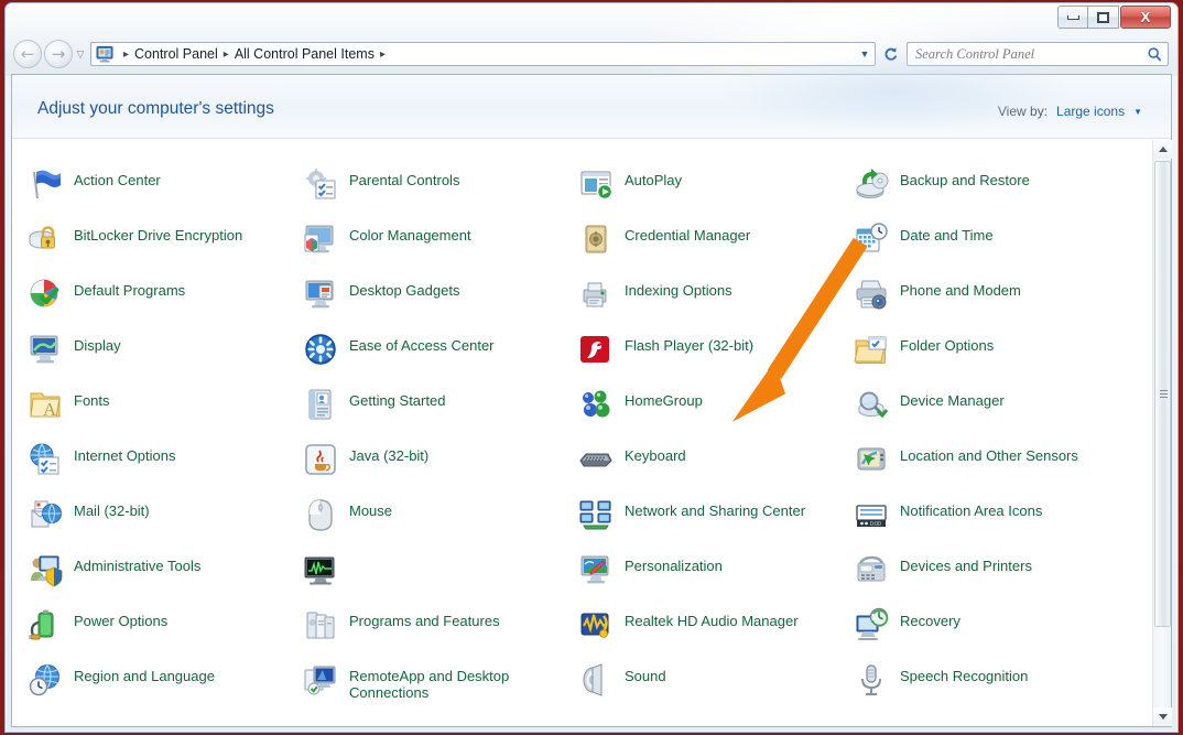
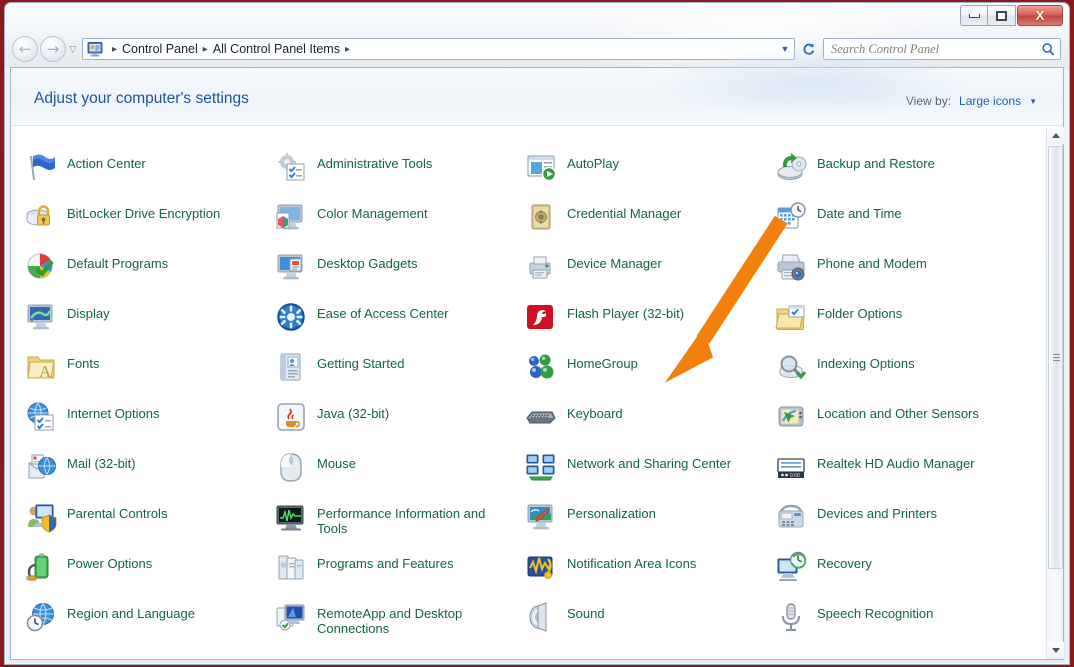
  X
  ←
  →
  ▽
  ▸
  Control Panel
  ▸
  All Control Panel Items
  ▸
  Adjust your computer's settings
  rge icons
  ▼
  Action Center
- Parental Controls
+ Administrative Tools
  AutoPlay
  Backup and Restore
  BitLocker Drive Encryption
  Color Management
  Credential Manager
  Date and Time
  Default Programs
  Desktop Gadgets
- Indexing Options
+ Device Manager
  Phone and Modem
  Display
  Ease of Access Center
  Flash Player (32-bit)
  Folder Options
  A
  Fonts
  Getting Started
  HomeGroup
- Device Manager
+ Indexing Options
  Internet Options
  Java (32-bit)
  Keyboard
  Location and Other Sensors
  Mail (32-bit)
  Mouse
  Network and Sharing Center
- Notification Area Icons
+ Realtek HD Audio Manager
- Administrative Tools
+ Parental Controls
+ Performance Information and Tools
  Personalization
  Devices and Printers
  Power Options
  Programs and Features
- Realtek HD Audio Manager
+ Notification Area Icons
  Recovery
  Region and Language
  RemoteApp and Desktop Connections
  Sound
  Speech Recognition
